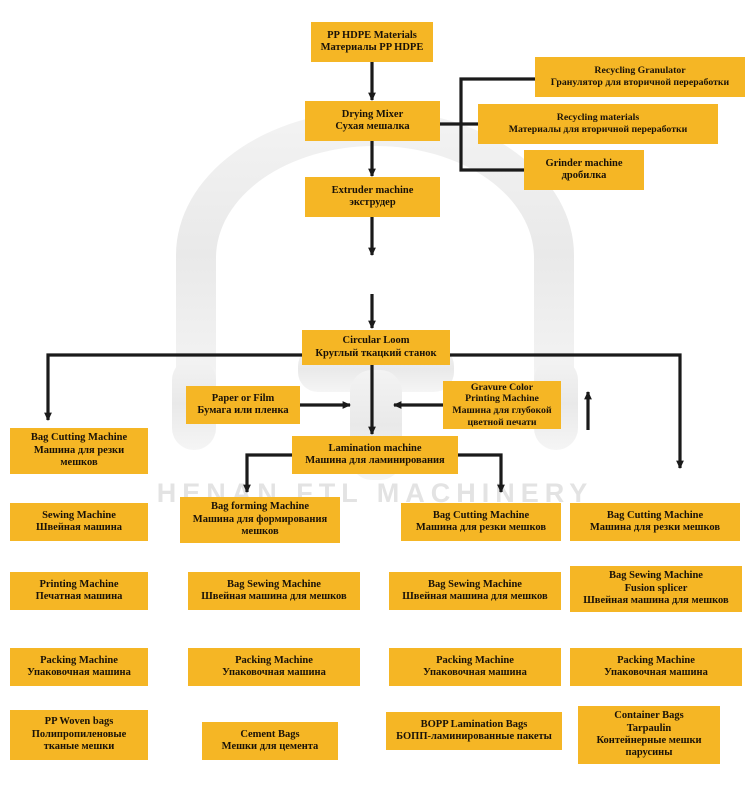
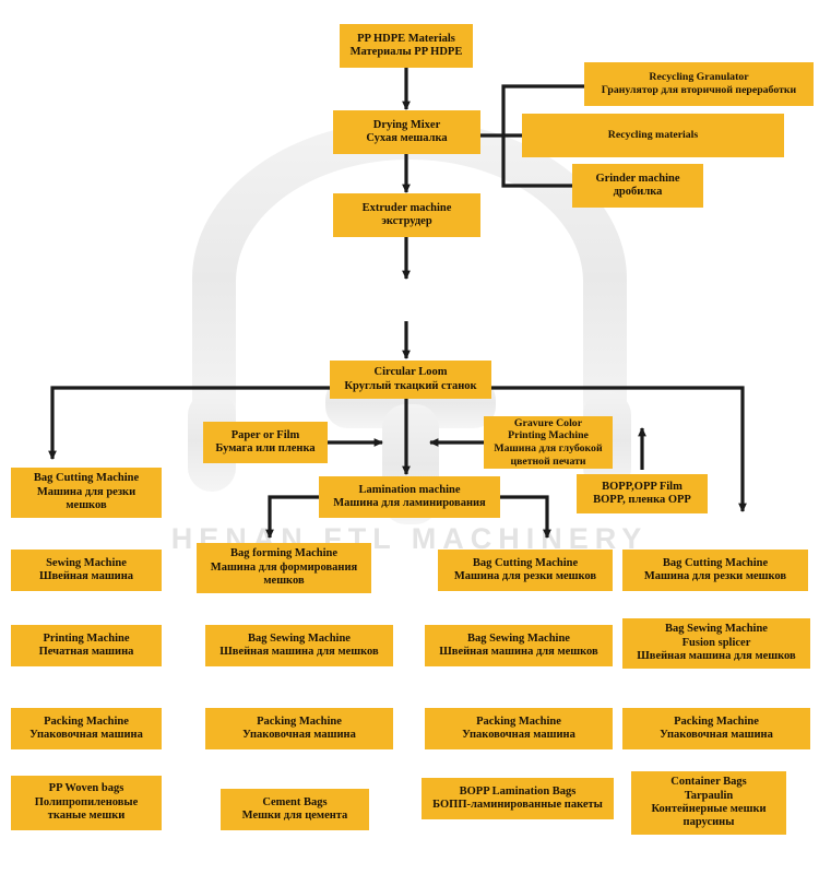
  HENAN FTL MACHINERY
  PP HDPE Materials
  Материалы PP HDPE
  Recycling Granulator
  Гранулятор для вторичной переработки
  Recycling materials
- Материалы для вторичной переработки
  Grinder machine
  дробилка
  Drying Mixer
  Сухая мешалка
  Extruder machine
  экструдер
  Circular Loom
  Круглый ткацкий станок
  Paper or Film
  Бумага или пленка
  Gravure Color
  Printing Machine
  Машина для глубокой
  цветной печати
+ BOPP,OPP Film
+ BOPP, пленка OPP
  Lamination machine
  Машина для ламинирования
  Bag Cutting Machine
  Машина для резки
  мешков
  Sewing Machine
  Швейная машина
  Printing Machine
  Печатная машина
  Packing Machine
  Упаковочная машина
  PP Woven bags
  Полипропиленовые
  тканые мешки
  Bag forming Machine
  Машина для формирования
  мешков
  Bag Sewing Machine
  Швейная машина для мешков
  Packing Machine
  Упаковочная машина
  Cement Bags
  Мешки для цемента
  Bag Cutting Machine
  Машина для резки мешков
  Bag Sewing Machine
  Швейная машина для мешков
  Packing Machine
  Упаковочная машина
  BOPP Lamination Bags
  БОПП-ламинированные пакеты
  Bag Cutting Machine
  Машина для резки мешков
  Bag Sewing Machine
  Fusion splicer
  Швейная машина для мешков
  Packing Machine
  Упаковочная машина
  Container Bags
  Tarpaulin
  Контейнерные мешки
  парусины
